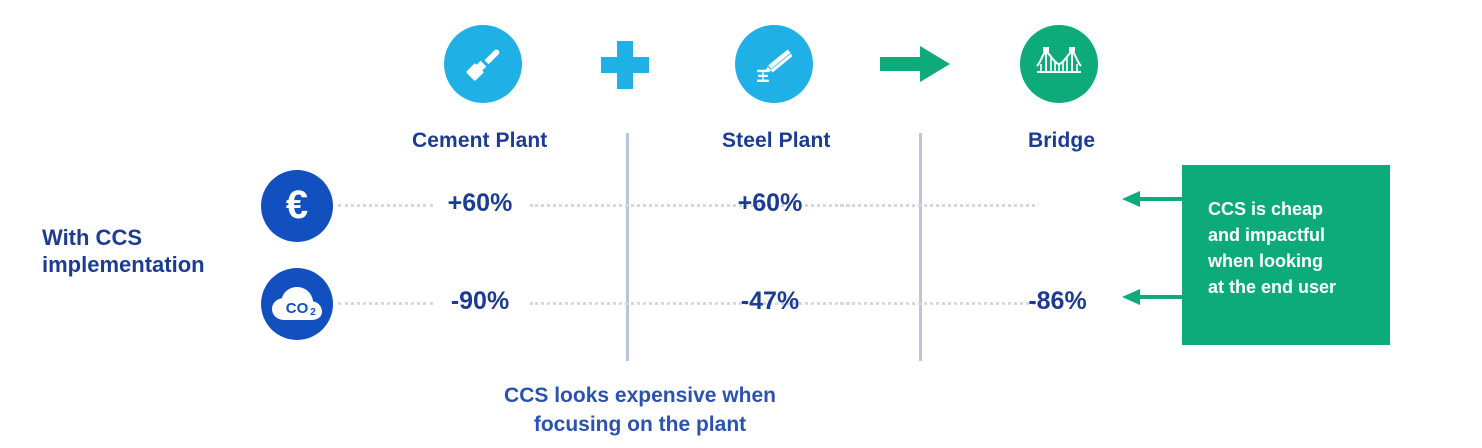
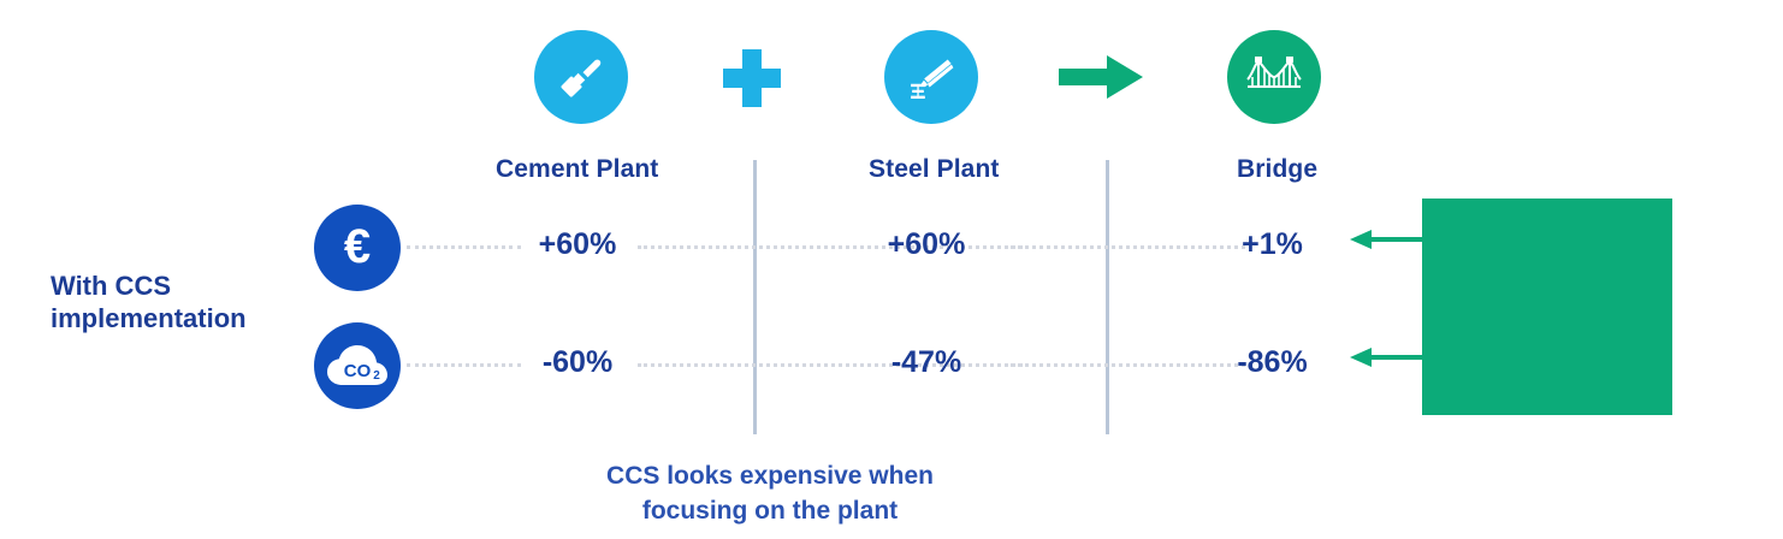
  Cement Plant
  Steel Plant
  Bridge
  With CCS
  implementation
  €
  +60%
  +60%
+ +1%
  CO
  2
- -90%
+ -60%
  -47%
  -86%
- CCS is cheap
- and impactful
- when looking
- at the end user
  CCS looks expensive when
  focusing on the plant
